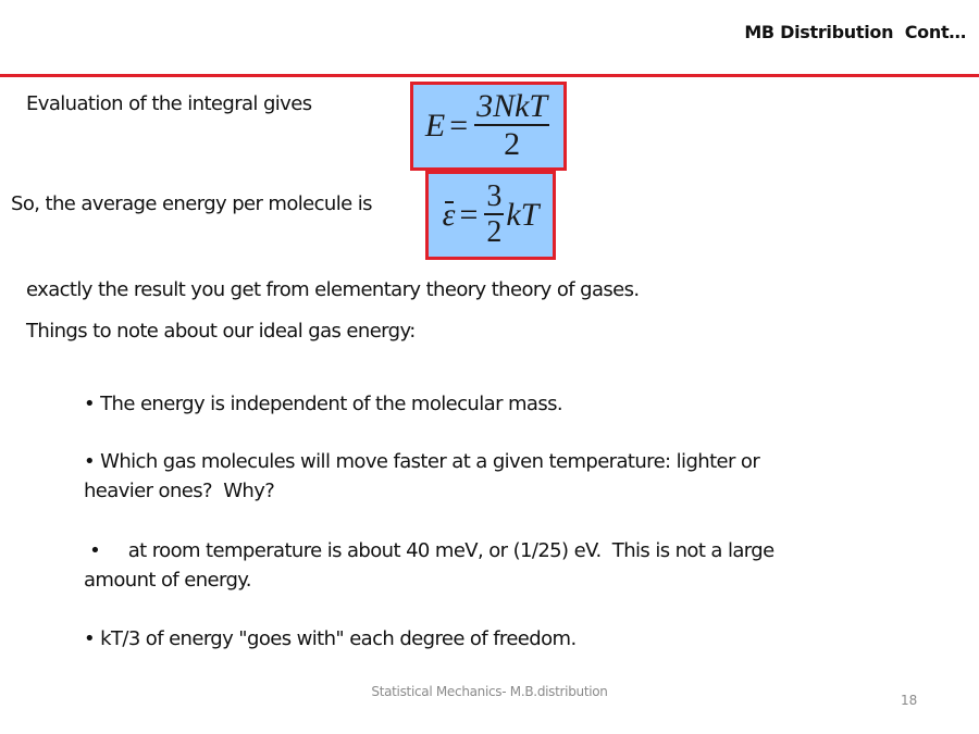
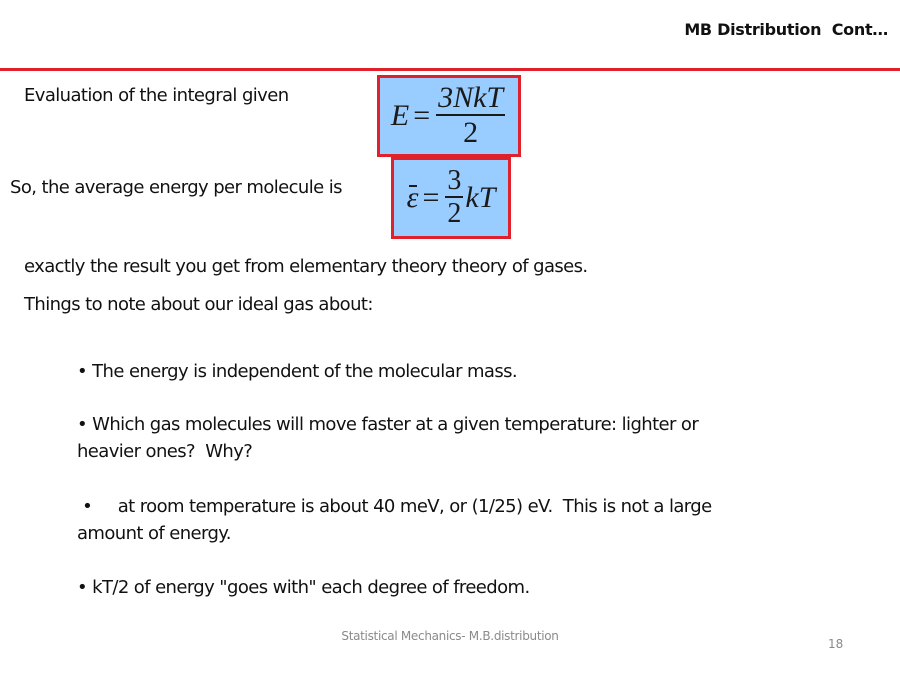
  MB Distribution Cont…
- Evaluation of the integral gives
+ Evaluation of the integral given
  E
  =
  3NkT
  2
  So, the average energy per molecule is
  ε
  =
  3
  2
  kT
  exactly the result you get from elementary theory theory of gases.
- Things to note about our ideal gas energy:
+ Things to note about our ideal gas about:
  • The energy is independent of the molecular mass.
  • Which gas molecules will move faster at a given temperature: lighter or
  heavier ones? Why?
  • at room temperature is about 40 meV, or (1/25) eV. This is not a large
  amount of energy.
- • kT/3 of energy "goes with" each degree of freedom.
+ • kT/2 of energy "goes with" each degree of freedom.
  Statistical Mechanics- M.B.distribution
  18
